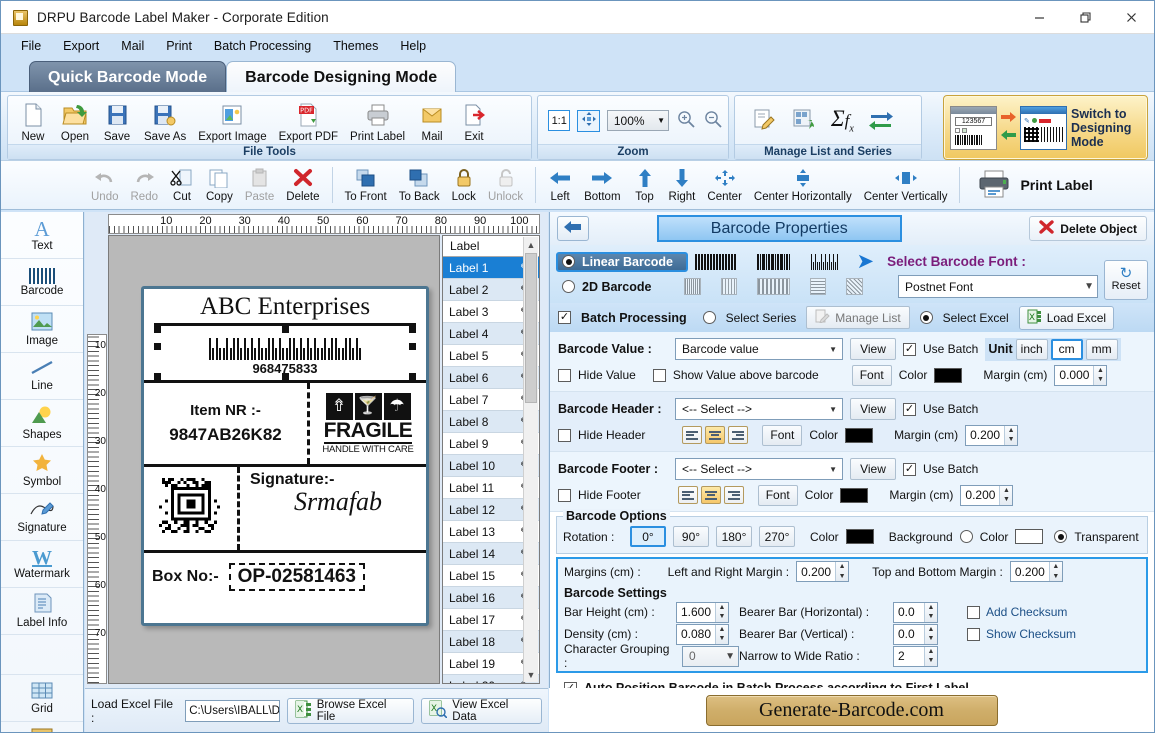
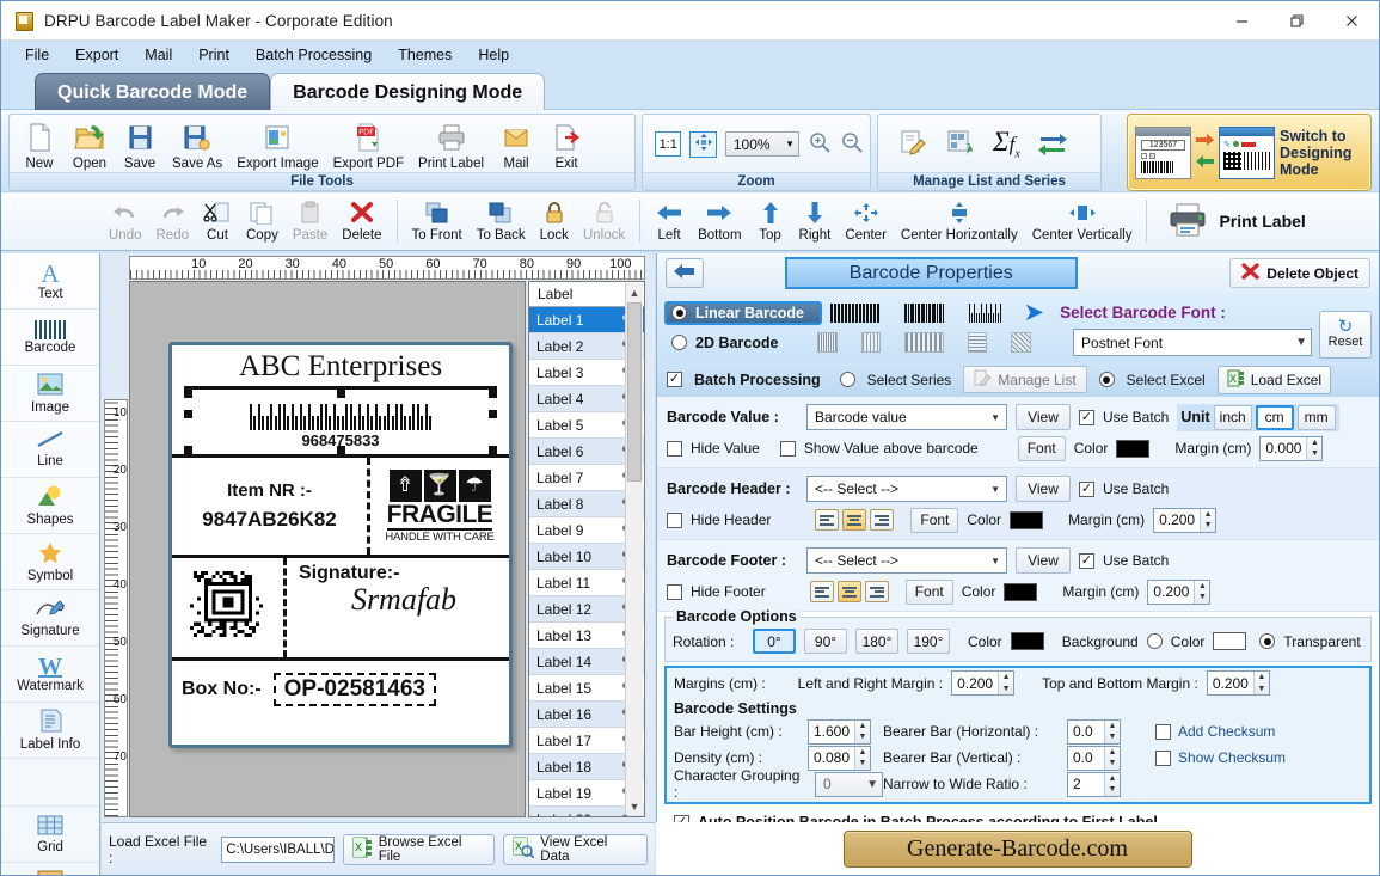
  DRPU Barcode Label Maker - Corporate Edition
  File
  Export
  Mail
  Print
  Batch Processing
  Themes
  Help
  Quick Barcode Mode
  Barcode Designing Mode
  New
  Open
  Save
  Save As
  Export Image
  PDF
  Export PDF
  Print Label
  Mail
  Exit
  File Tools
  1:1
  100%
  ▼
  Zoom
  Σfx
  Manage List and Series
  Switch to
  Designing
  Mode
  Undo
  Redo
  Cut
  Copy
  Paste
  Delete
  To Front
  To Back
  Lock
  Unlock
  Left
  Bottom
  Top
  Right
  Center
  Center Horizontally
  Center Vertically
  Print Label
  A
  Text
  Barcode
  Image
  Line
  Shapes
  Symbol
  Signature
  W
  Watermark
  Label Info
  Grid
  10
  20
  30
  40
  50
  60
  70
  80
  90
  100
  10
  20
  30
  40
  50
  60
  70
  ABC Enterprises
  968475833
  Item NR :-
  9847AB26K82
  ⇮
  🍸
  ☂
  FRAGILE
  HANDLE WITH CARE
  Signature:-
  Srmafab
  Box No:-
  OP-02581463
  Label
  Label 1
  Label 2
  Label 3
  Label 4
  Label 5
  Label 6
  Label 7
  Label 8
  Label 9
  Label 10
  Label 11
  Label 12
  Label 13
  Label 14
  Label 15
  Label 16
  Label 17
  Label 18
  Label 19
  ▲
  ▼
  Load Excel File :
  C:\Users\IBALL\D
  X
  Browse Excel File
  X
  View Excel Data
  Barcode Properties
  Delete Object
  Linear Barcode
  ➤
  Select Barcode Font :
  2D Barcode
  Postnet Font
  ▼
  ↻
  Reset
  ✓
  Batch Processing
  Select Series
  Manage List
  Select Excel
  X
  Load Excel
  Barcode Value :
  Barcode value
  ▼
  View
  ✓
  Use Batch
  Unit
  inch
  cm
  mm
  Hide Value
  Show Value above barcode
  Font
  Color
  Margin (cm)
  0.000
  Barcode Header :
  <-- Select -->
  ▼
  View
  ✓
  Use Batch
  Hide Header
  Font
  Color
  Margin (cm)
  0.200
  Barcode Footer :
  <-- Select -->
  ▼
  View
  ✓
  Use Batch
  Hide Footer
  Font
  Color
  Margin (cm)
  0.200
  Barcode Options
  Rotation :
  0°
  90°
  180°
- 270°
+ 190°
  Color
  Background
  Color
  Transparent
  Margins (cm) :
  Left and Right Margin :
  0.200
  Top and Bottom Margin :
  0.200
  Barcode Settings
  Bar Height (cm) :
  1.600
  Bearer Bar (Horizontal) :
  0.0
  Add Checksum
  Density (cm) :
  0.080
  Bearer Bar (Vertical) :
  0.0
  Show Checksum
  Character Grouping :
  0
  ▼
  Narrow to Wide Ratio :
  2
  Generate-Barcode.com
